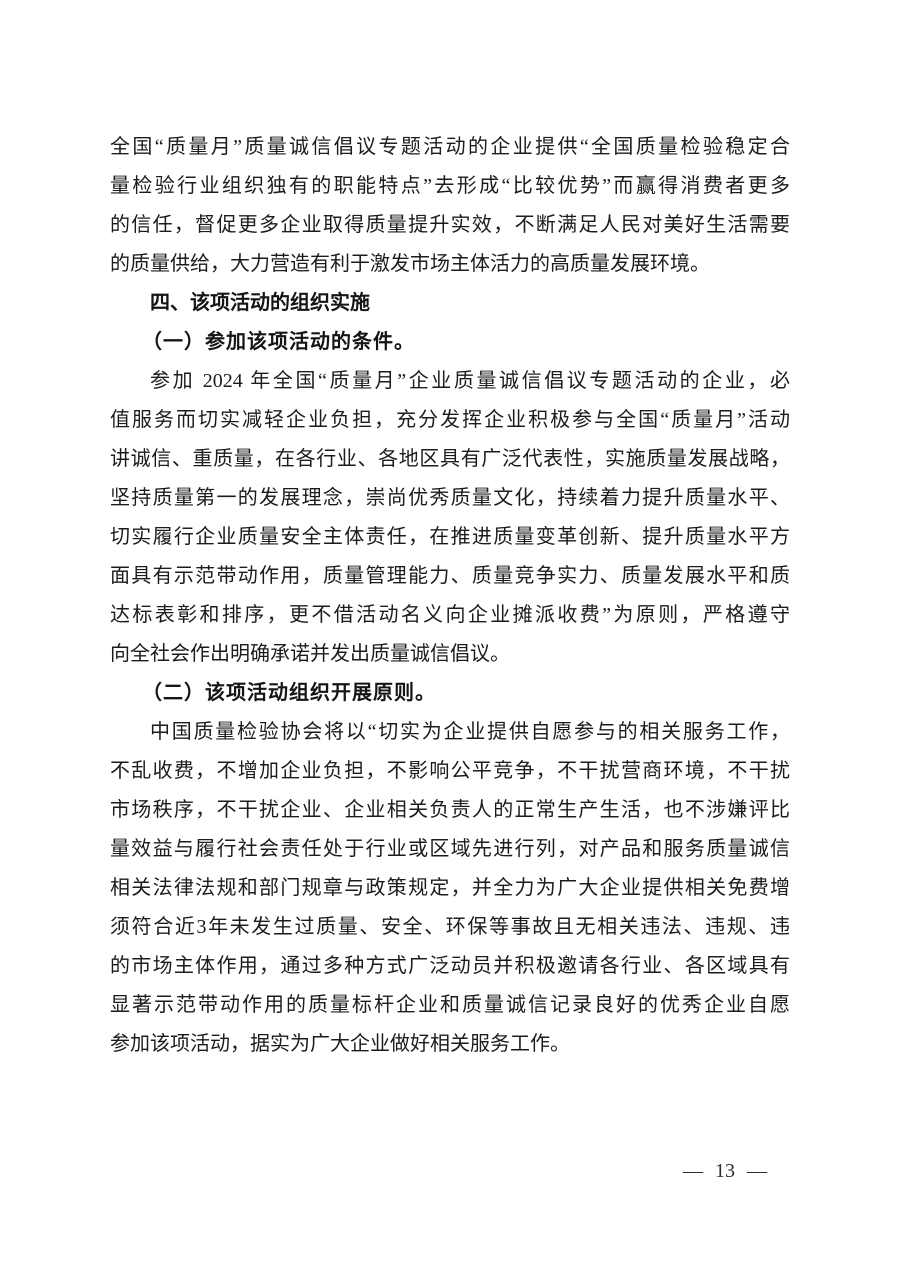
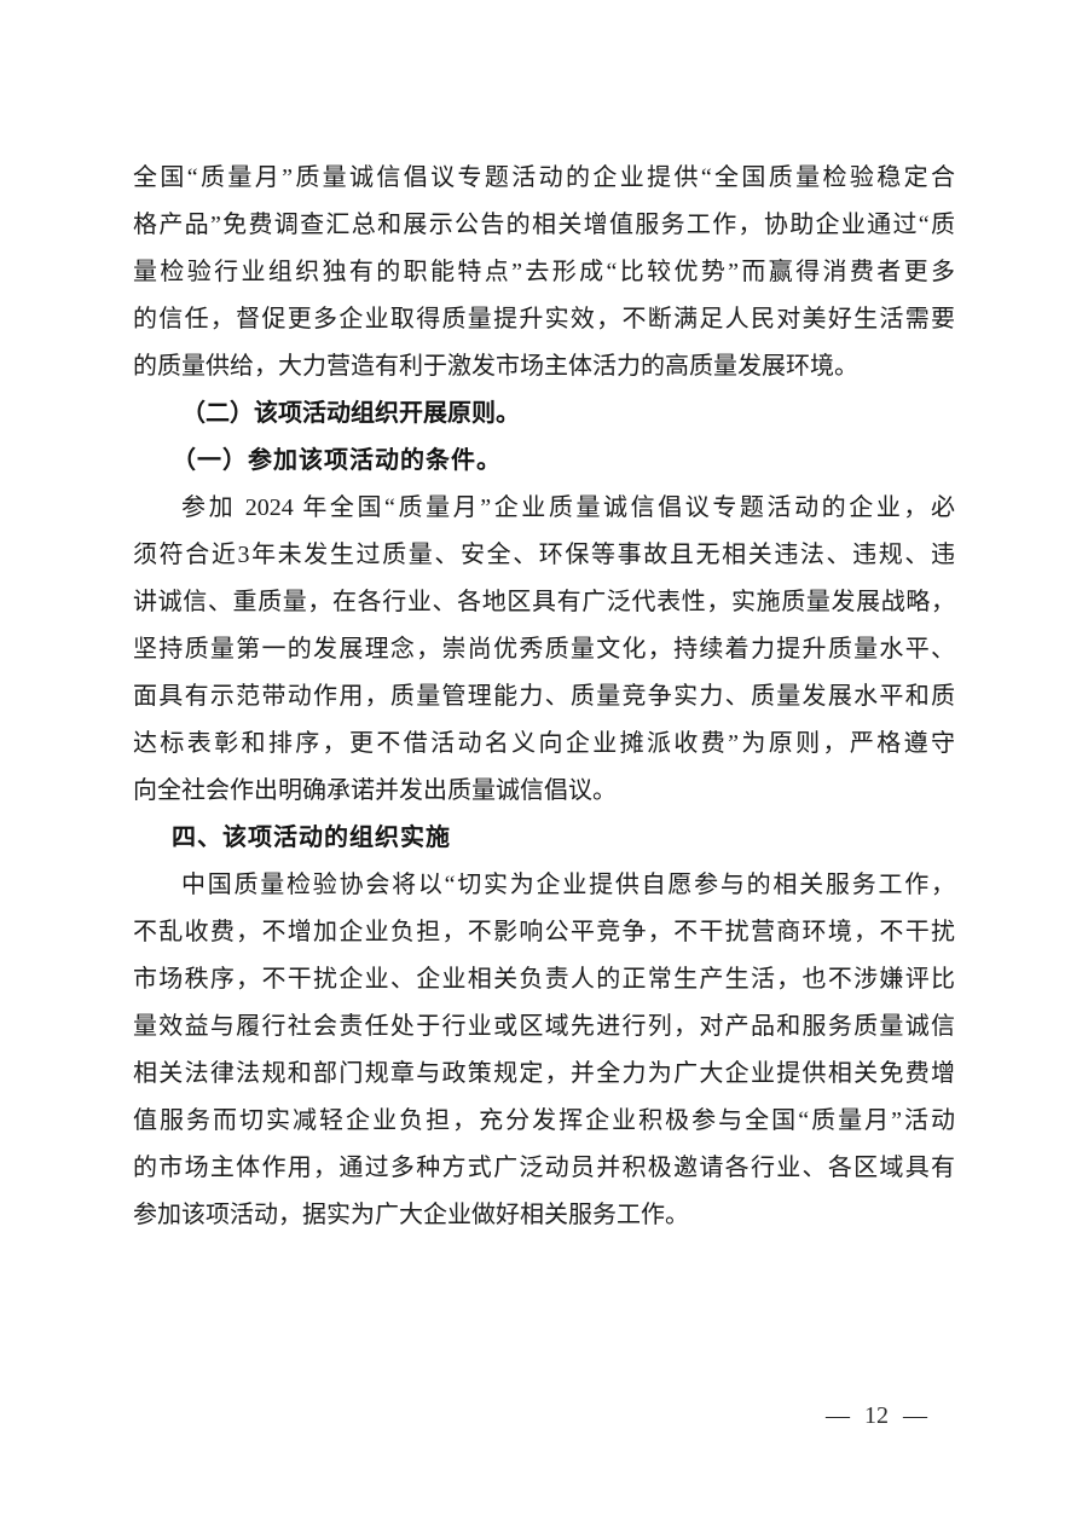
  全国“质量月”质量诚信倡议专题活动的企业提供“全国质量检验稳定合
+ 格产品”免费调查汇总和展示公告的相关增值服务工作，协助企业通过“质
  量检验行业组织独有的职能特点”去形成“比较优势”而赢得消费者更多
  的信任，督促更多企业取得质量提升实效，不断满足人民对美好生活需要
  的质量供给，大力营造有利于激发市场主体活力的高质量发展环境。
- 四、该项活动的组织实施
+ （二）该项活动组织开展原则。
  （一）参加该项活动的条件。
  参加 2024 年全国“质量月”企业质量诚信倡议专题活动的企业，必
- 值服务而切实减轻企业负担，充分发挥企业积极参与全国“质量月”活动
+ 须符合近3年未发生过质量、安全、环保等事故且无相关违法、违规、违
  讲诚信、重质量，在各行业、各地区具有广泛代表性，实施质量发展战略，
  坚持质量第一的发展理念，崇尚优秀质量文化，持续着力提升质量水平、
- 切实履行企业质量安全主体责任，在推进质量变革创新、提升质量水平方
  面具有示范带动作用，质量管理能力、质量竞争实力、质量发展水平和质
  达标表彰和排序，更不借活动名义向企业摊派收费”为原则，严格遵守
  向全社会作出明确承诺并发出质量诚信倡议。
- （二）该项活动组织开展原则。
+ 四、该项活动的组织实施
  中国质量检验协会将以“切实为企业提供自愿参与的相关服务工作，
  不乱收费，不增加企业负担，不影响公平竞争，不干扰营商环境，不干扰
  市场秩序，不干扰企业、企业相关负责人的正常生产生活，也不涉嫌评比
  量效益与履行社会责任处于行业或区域先进行列，对产品和服务质量诚信
  相关法律法规和部门规章与政策规定，并全力为广大企业提供相关免费增
- 须符合近3年未发生过质量、安全、环保等事故且无相关违法、违规、违
+ 值服务而切实减轻企业负担，充分发挥企业积极参与全国“质量月”活动
  的市场主体作用，通过多种方式广泛动员并积极邀请各行业、各区域具有
- 显著示范带动作用的质量标杆企业和质量诚信记录良好的优秀企业自愿
  参加该项活动，据实为广大企业做好相关服务工作。
  —
- 13
+ 12
  —
